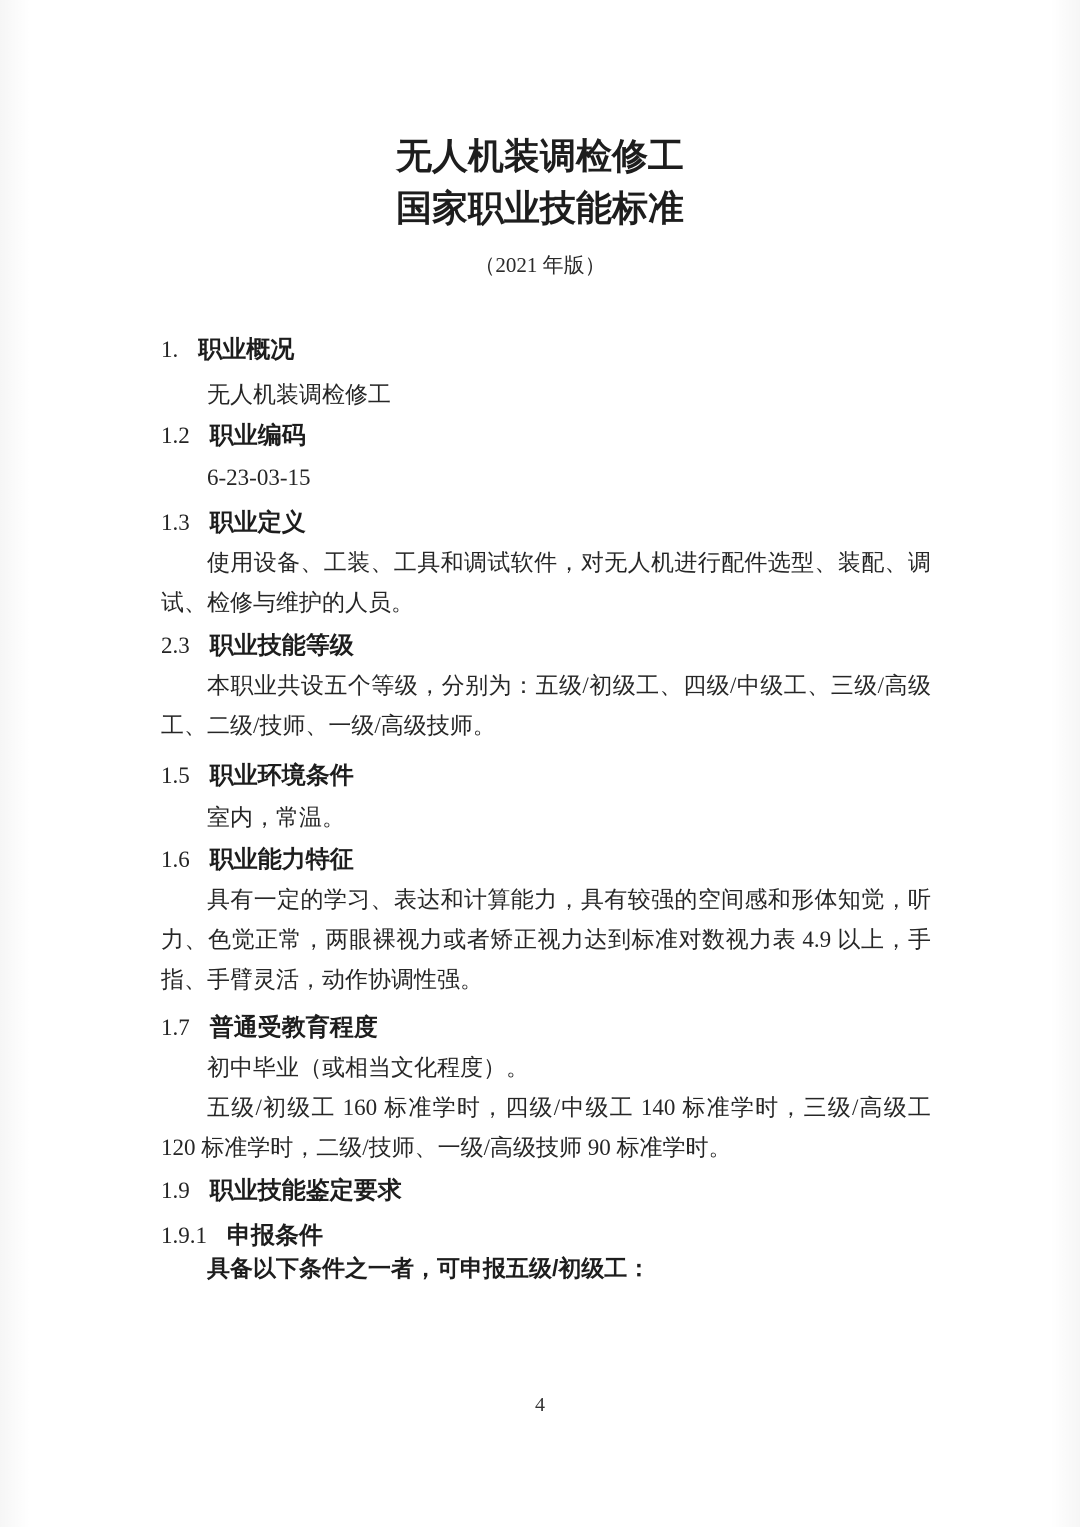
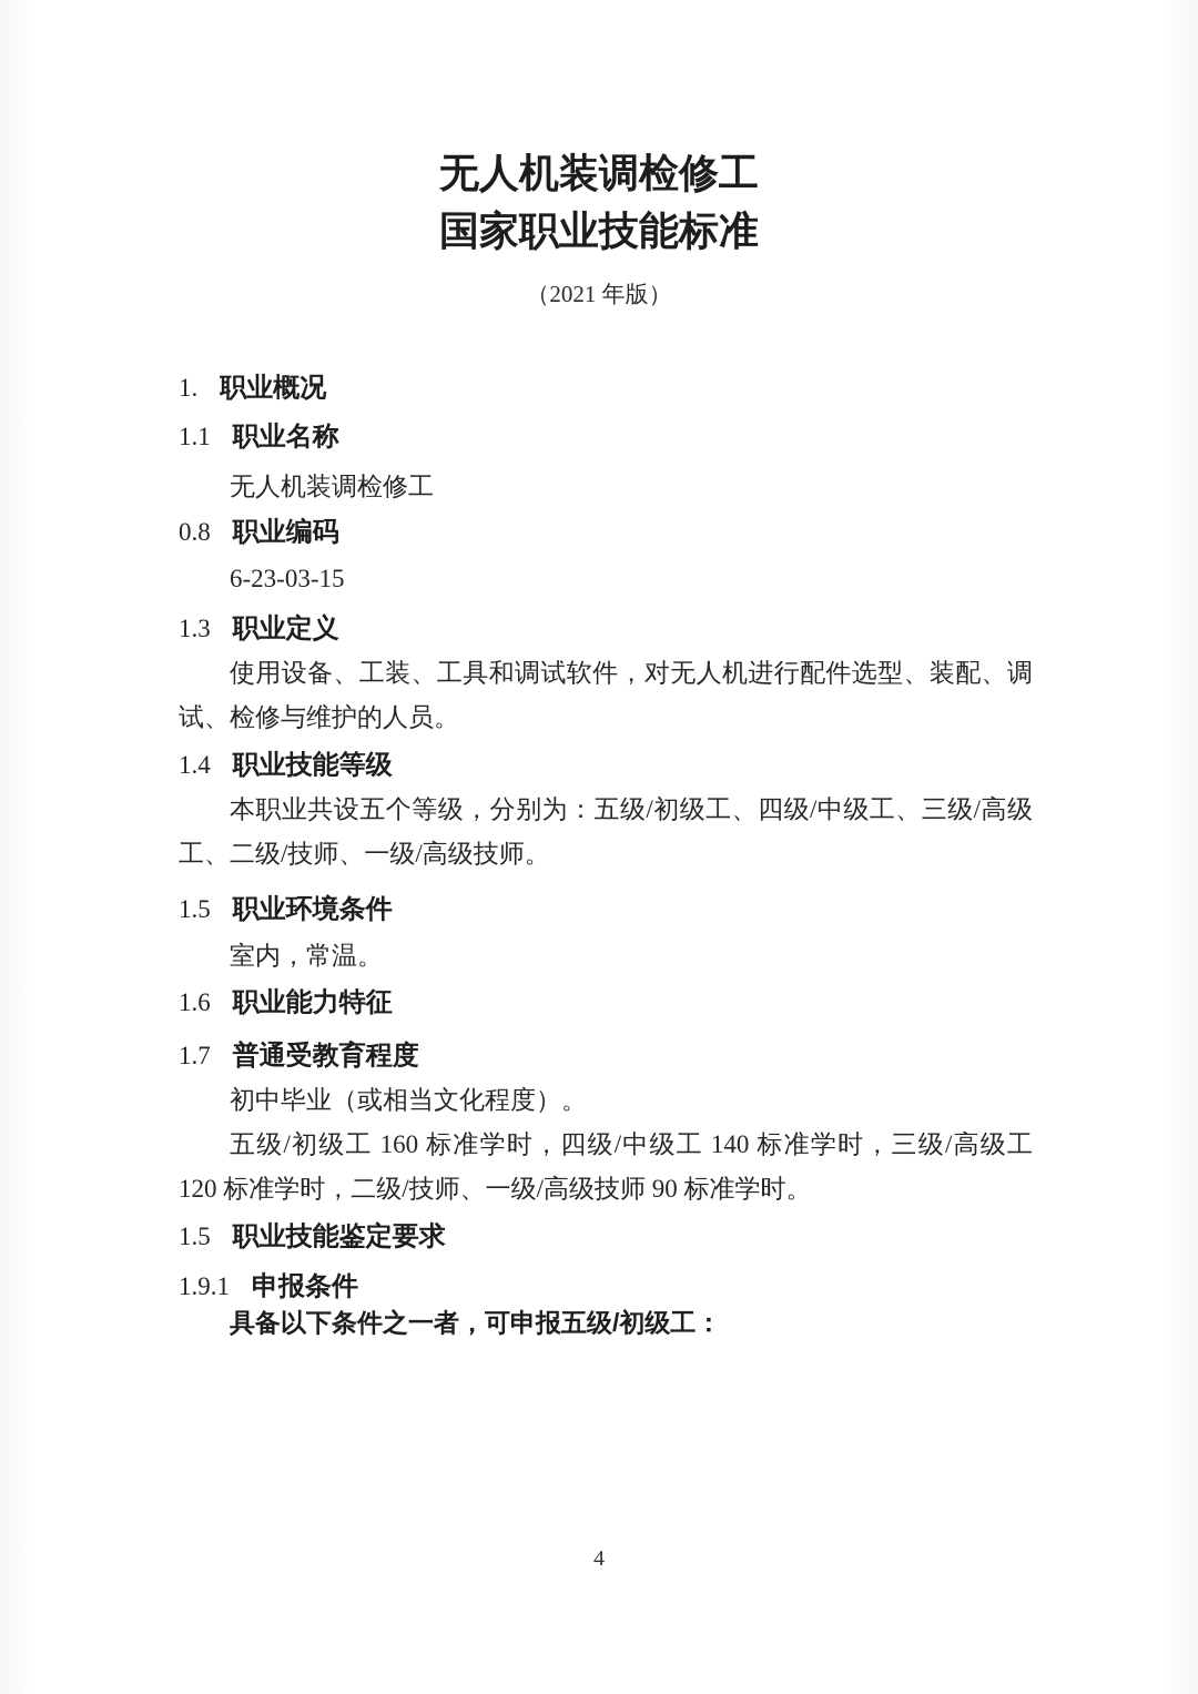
  无人机装调检修工
  国家职业技能标准
  （2021 年版）
  1. 职业概况
+ 1.1 职业名称
  无人机装调检修工
- 1.2 职业编码
+ 0.8 职业编码
  6-23-03-15
  1.3 职业定义
  使用设备、工装、工具和调试软件，对无人机进行配件选型、装配、调试、检修与维护的人员。
- 2.3 职业技能等级
+ 1.4 职业技能等级
  本职业共设五个等级，分别为：五级/初级工、四级/中级工、三级/高级工、二级/技师、一级/高级技师。
  1.5 职业环境条件
  室内，常温。
  1.6 职业能力特征
- 具有一定的学习、表达和计算能力，具有较强的空间感和形体知觉，听力、色觉正常，两眼裸视力或者矫正视力达到标准对数视力表 4.9 以上，手指、手臂灵活，动作协调性强。
  1.7 普通受教育程度
  初中毕业（或相当文化程度）。
  五级/初级工 160 标准学时，四级/中级工 140 标准学时，三级/高级工 120 标准学时，二级/技师、一级/高级技师 90 标准学时。
- 1.9 职业技能鉴定要求
+ 1.5 职业技能鉴定要求
  1.9.1 申报条件
  具备以下条件之一者，可申报五级/初级工：
  4
